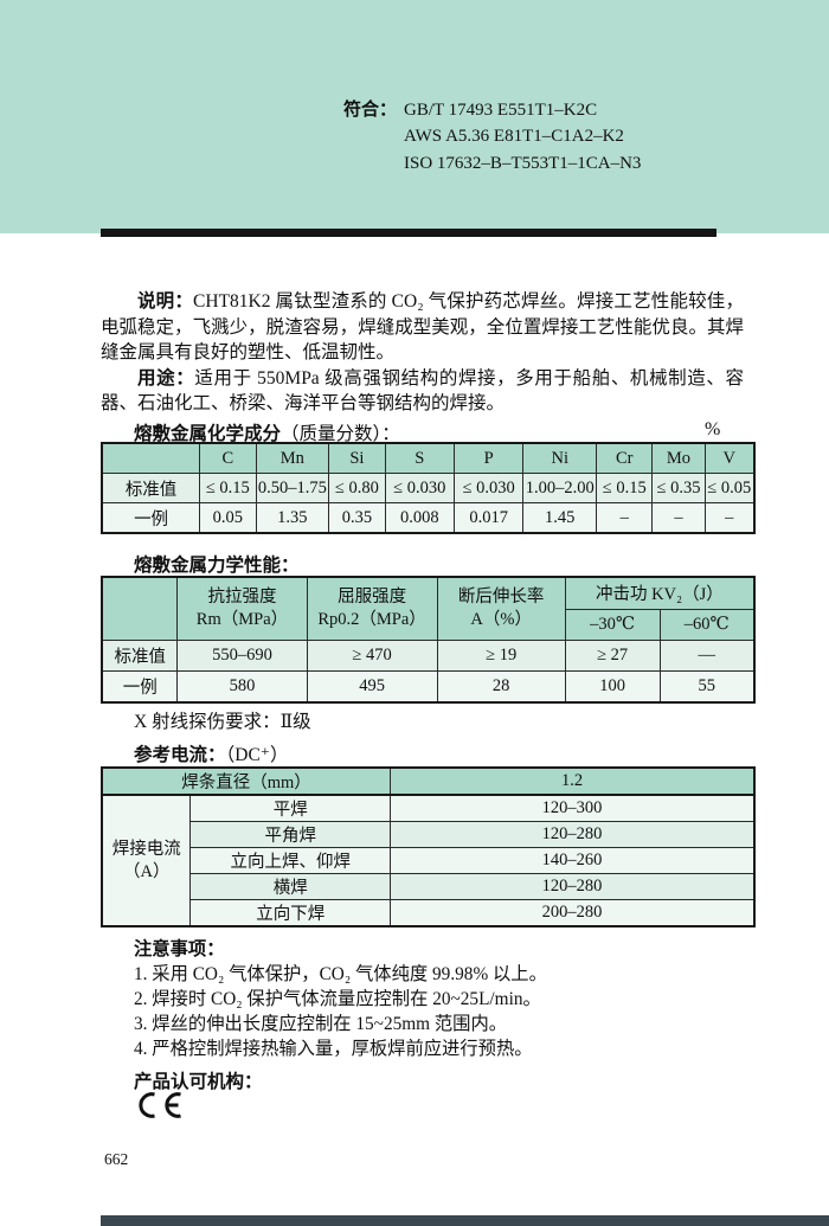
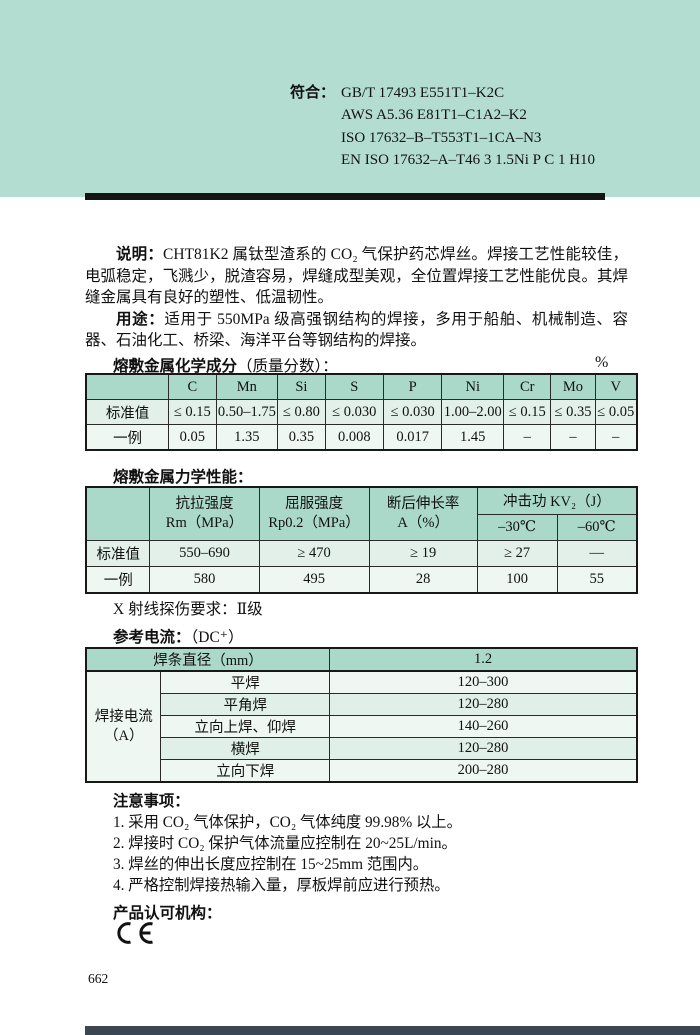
  符合：
  GB/T 17493 E551T1–K2C
  AWS A5.36 E81T1–C1A2–K2
  ISO 17632–B–T553T1–1CA–N3
+ EN ISO 17632–A–T46 3 1.5Ni P C 1 H10
  说明：CHT81K2 属钛型渣系的 CO₂ 气保护药芯焊丝。焊接工艺性能较佳，电弧稳定，飞溅少，脱渣容易，焊缝成型美观，全位置焊接工艺性能优良。其焊缝金属具有良好的塑性、低温韧性。
  用途：适用于 550MPa 级高强钢结构的焊接，多用于船舶、机械制造、容器、石油化工、桥梁、海洋平台等钢结构的焊接。
  熔敷金属化学成分（质量分数）：
  %
  	C	Mn	Si	S	P	Ni	Cr	Mo	V
  标准值	≤ 0.15	0.50–1.75	≤ 0.80	≤ 0.030	≤ 0.030	1.00–2.00	≤ 0.15	≤ 0.35	≤ 0.05
  一例	0.05	1.35	0.35	0.008	0.017	1.45	–	–	–
  熔敷金属力学性能：
  	抗拉强度 Rm（MPa）	屈服强度 Rp0.2（MPa）	断后伸长率 A（%）	冲击功 KV₂（J）
  –30℃	–60℃
  标准值	550–690	≥ 470	≥ 19	≥ 27	—
  一例	580	495	28	100	55
  X 射线探伤要求：Ⅱ级
  参考电流：（DC⁺）
  焊条直径（mm）	1.2
  焊接电流 （A）	平焊	120–300
  平角焊	120–280
  立向上焊、仰焊	140–260
  横焊	120–280
  立向下焊	200–280
  注意事项：
  1. 采用 CO₂ 气体保护，CO₂ 气体纯度 99.98% 以上。
  2. 焊接时 CO₂ 保护气体流量应控制在 20~25L/min。
  3. 焊丝的伸出长度应控制在 15~25mm 范围内。
  4. 严格控制焊接热输入量，厚板焊前应进行预热。
  产品认可机构：
  662
